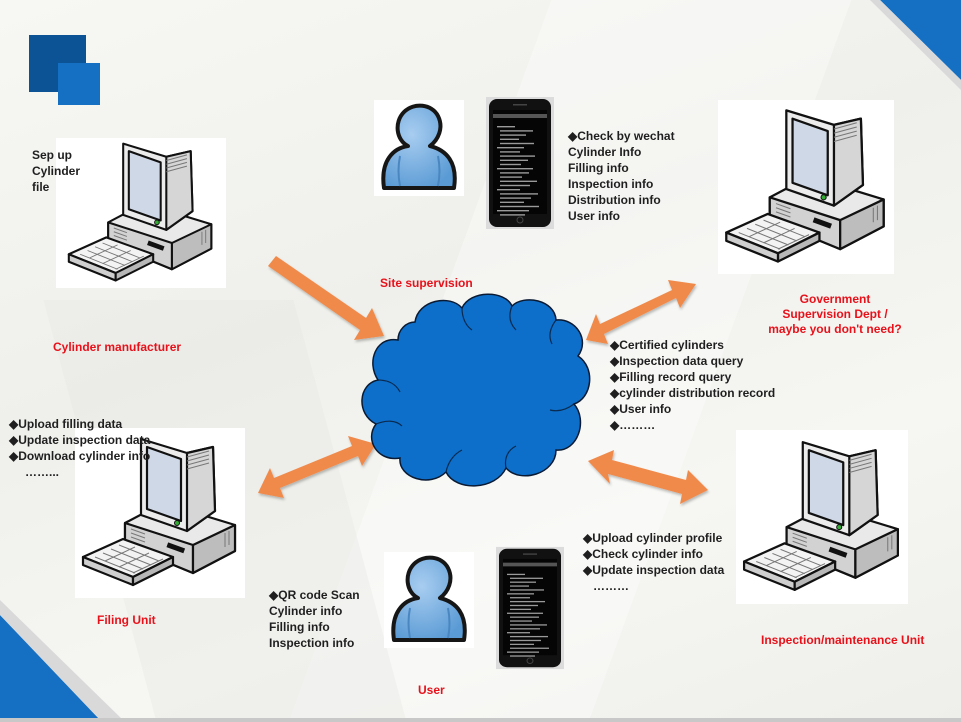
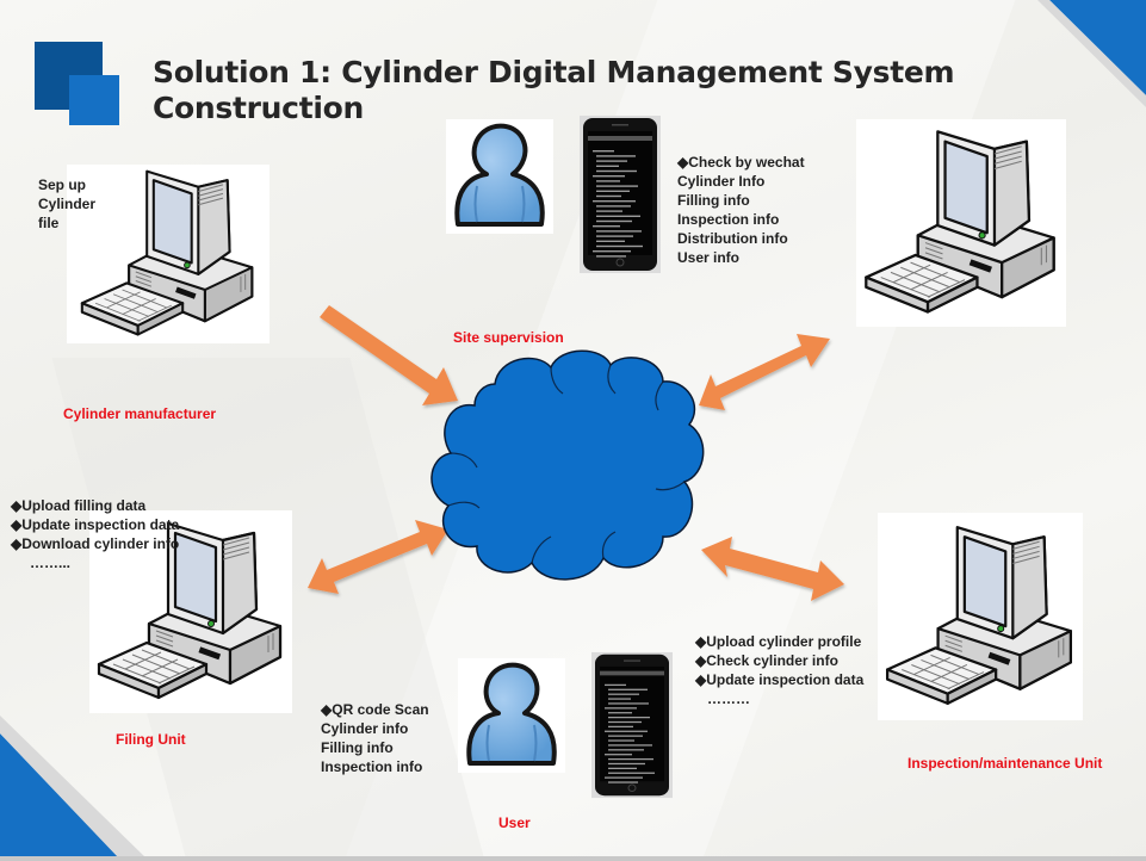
+ Solution 1: Cylinder Digital Management System
+ Construction
  Sep up
  Cylinder
  file
  Cylinder manufacturer
  ◆Check by wechat
  Cylinder Info
  Filling info
  Inspection info
  Distribution info
  User info
  Site supervision
- Government
- Supervision Dept /
- maybe you don't need?
- ◆Certified cylinders
- ◆Inspection data query
- ◆Filling record query
- ◆cylinder distribution record
- ◆User info
- ◆………
  ◆Upload filling data
  ◆Update inspection data
  ◆Download cylinder info
  ……...
  Filing Unit
  ◆QR code Scan
  Cylinder info
  Filling info
  Inspection info
  User
  ◆Upload cylinder profile
  ◆Check cylinder info
  ◆Update inspection data
  ………
  Inspection/maintenance Unit
